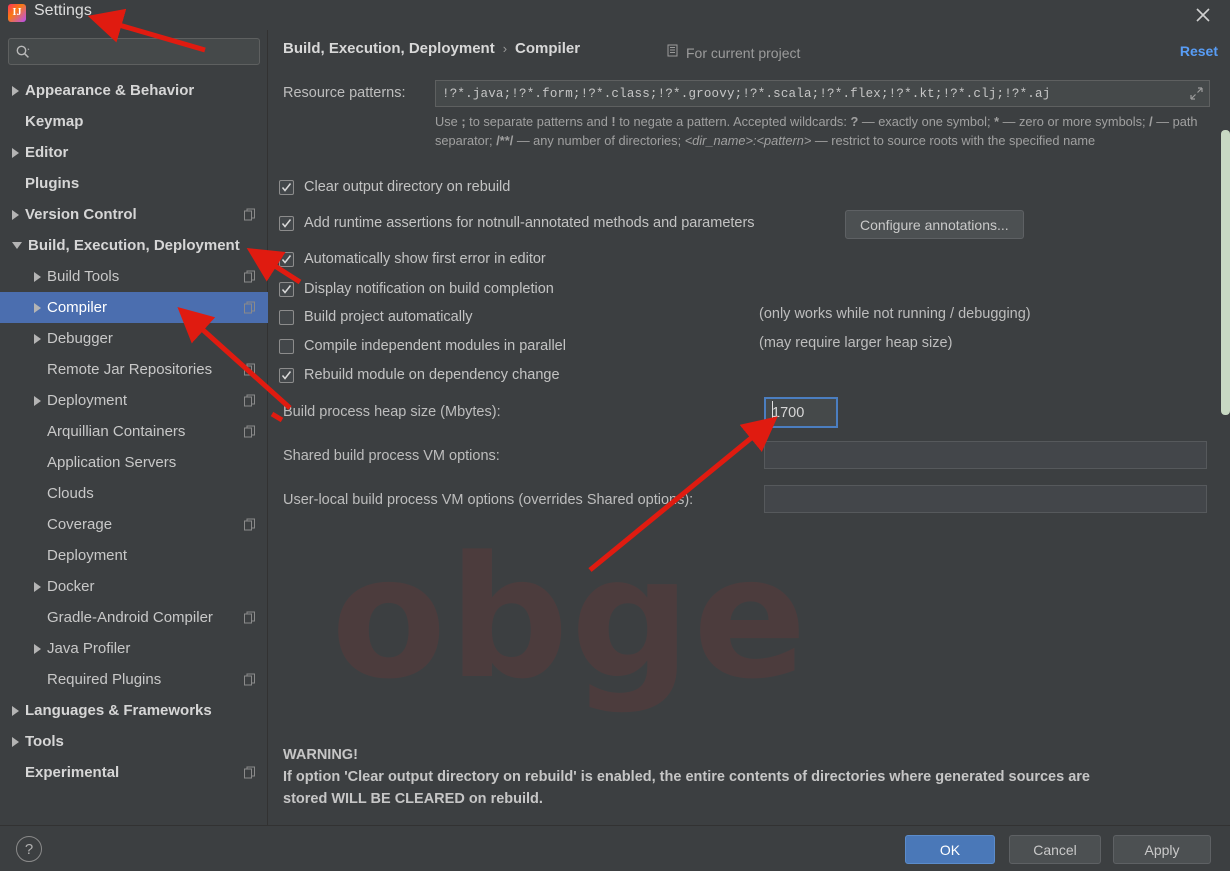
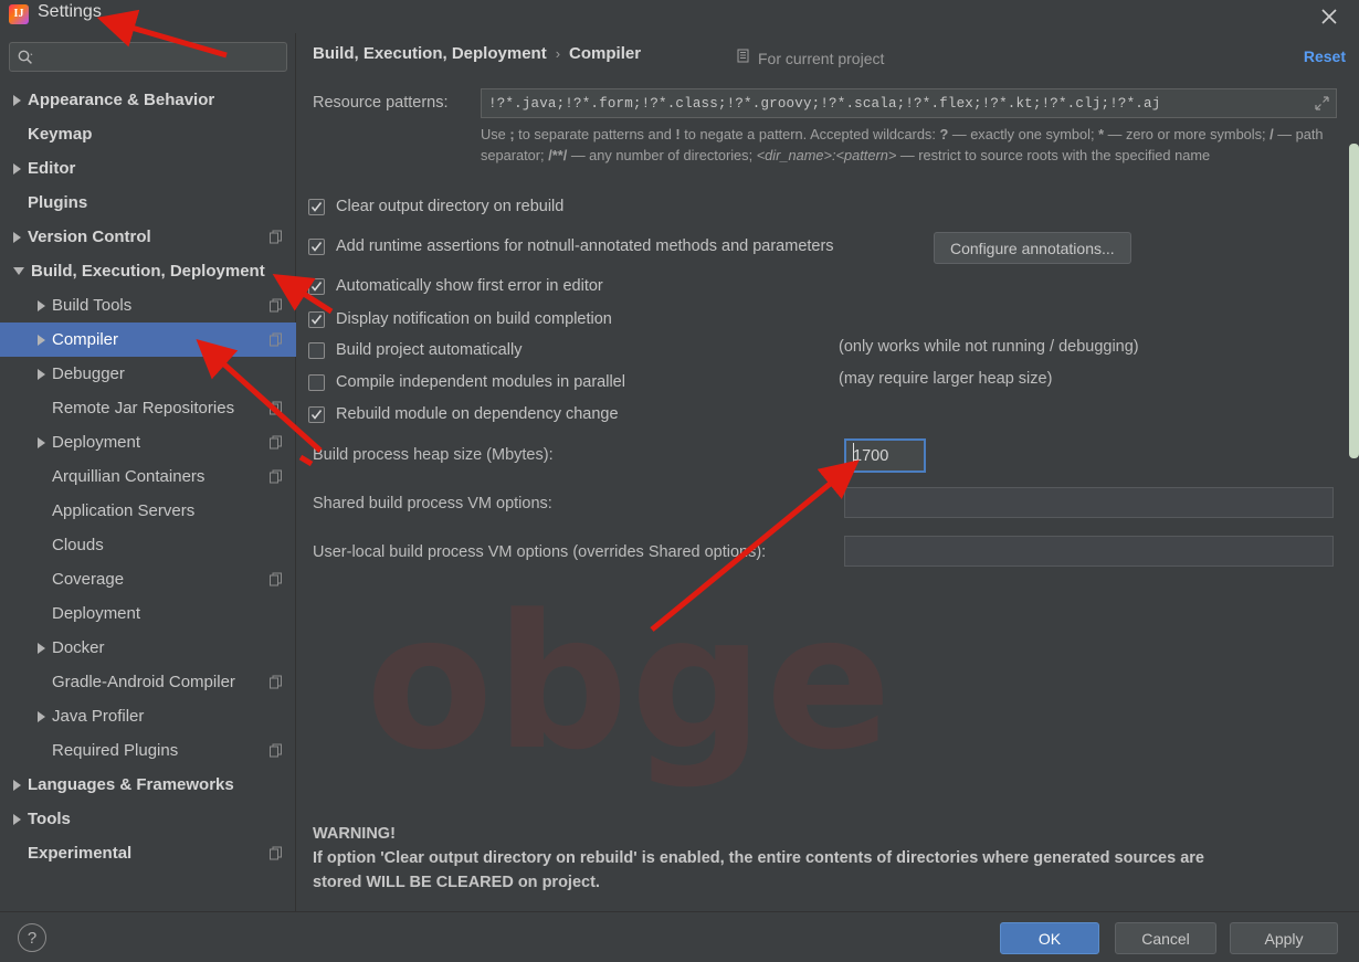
  IJ
  Settings
  Appearance & Behavior
  Keymap
  Editor
  Plugins
  Version Control
  Build, Execution, Deployment
  Build Tools
  Compiler
  Debugger
  Remote Jar Repositories
  Deployment
  Arquillian Containers
  Application Servers
  Clouds
  Coverage
  Deployment
  Docker
  Gradle-Android Compiler
  Java Profiler
  Required Plugins
  Languages & Frameworks
  Tools
  Experimental
  obge
  Build, Execution, Deployment
  ›
  Compiler
  For current project
  Reset
  Resource patterns:
  !?*.java;!?*.form;!?*.class;!?*.groovy;!?*.scala;!?*.flex;!?*.kt;!?*.clj;!?*.aj
  Use ; to separate patterns and ! to negate a pattern. Accepted wildcards: ? — exactly one symbol; * — zero or more symbols; / — path separator; /**/ — any number of directories; <dir_name>:<pattern> — restrict to source roots with the specified name
  Clear output directory on rebuild
  Add runtime assertions for notnull-annotated methods and parameters
  Automatically show first error in editor
  Display notification on build completion
  Build project automatically
  Compile independent modules in parallel
  Rebuild module on dependency change
  (only works while not running / debugging)
  (may require larger heap size)
  Configure annotations...
  Build process heap size (Mbytes):
  1700
  Shared build process VM options:
  User-local build process VM options (overrides Shared optios):
  WARNING!
  If option 'Clear output directory on rebuild' is enabled, the entire contents of directories where generated sources are
- stored WILL BE CLEARED on rebuild.
+ stored WILL BE CLEARED on project.
  ?
  OK
  Cancel
  Apply
